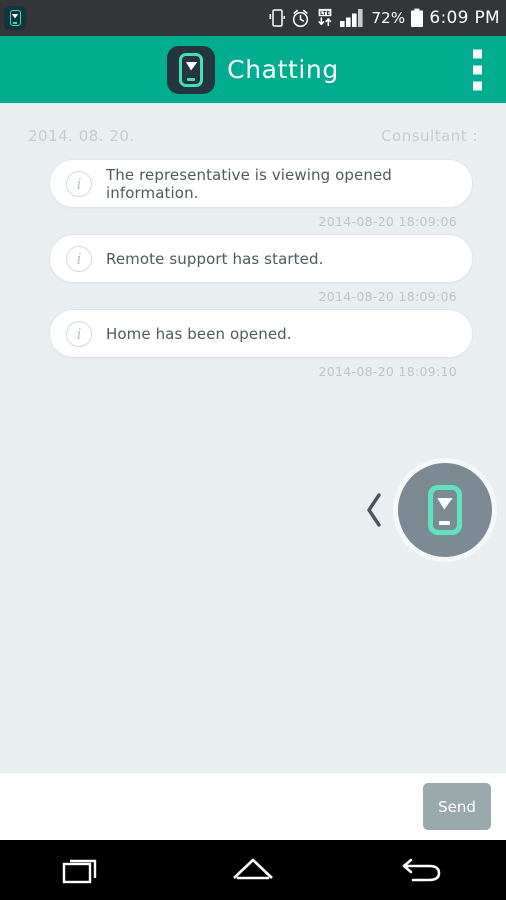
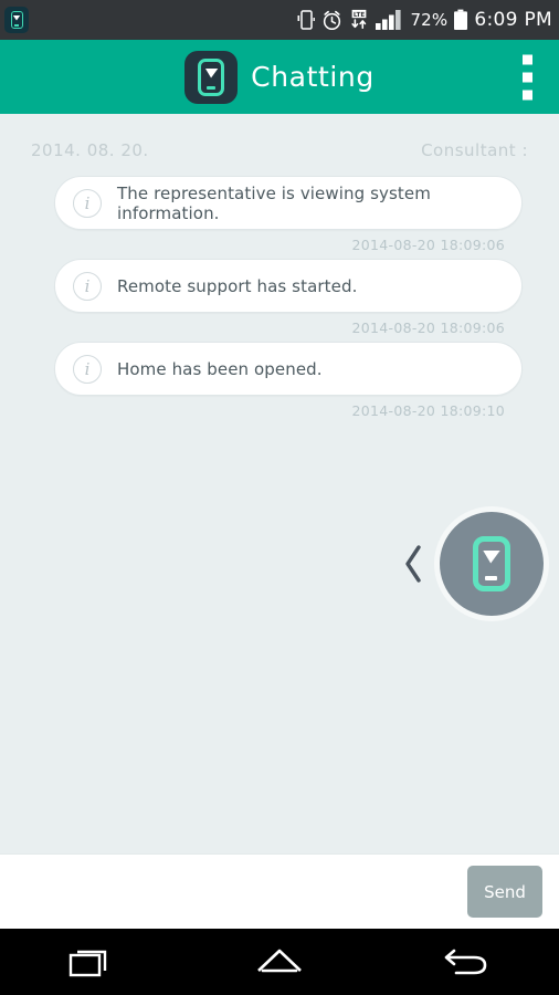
  72%
  6:09 PM
  Chatting
  2014. 08. 20.
  Consultant :
  i
- The representative is viewing opened information.
+ The representative is viewing system information.
  2014-08-20 18:09:06
  i
  Remote support has started.
  2014-08-20 18:09:06
  i
  Home has been opened.
  2014-08-20 18:09:10
  Send
